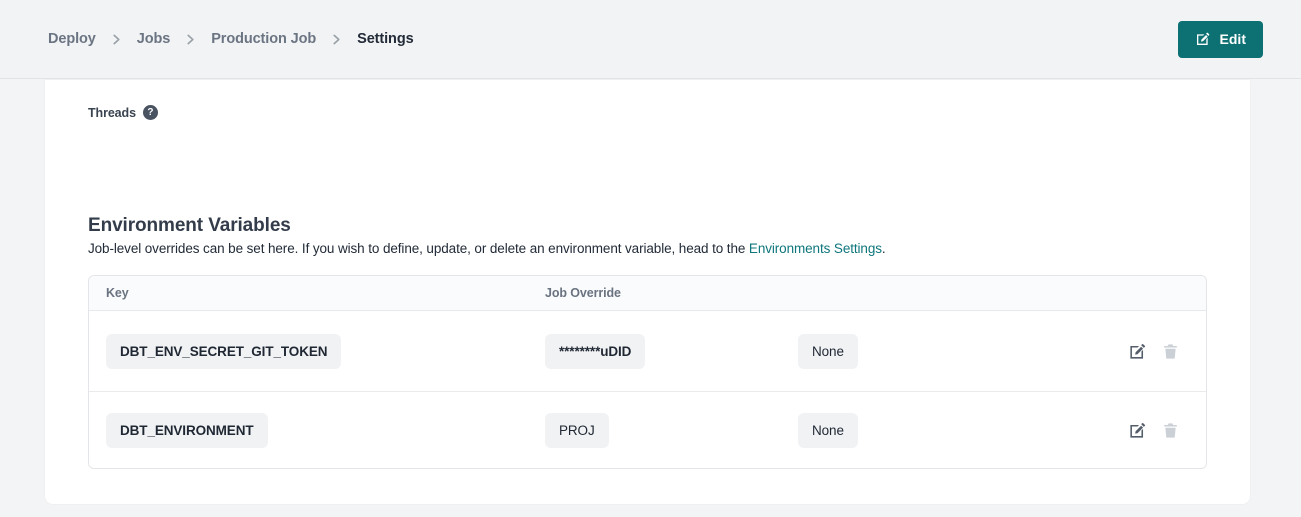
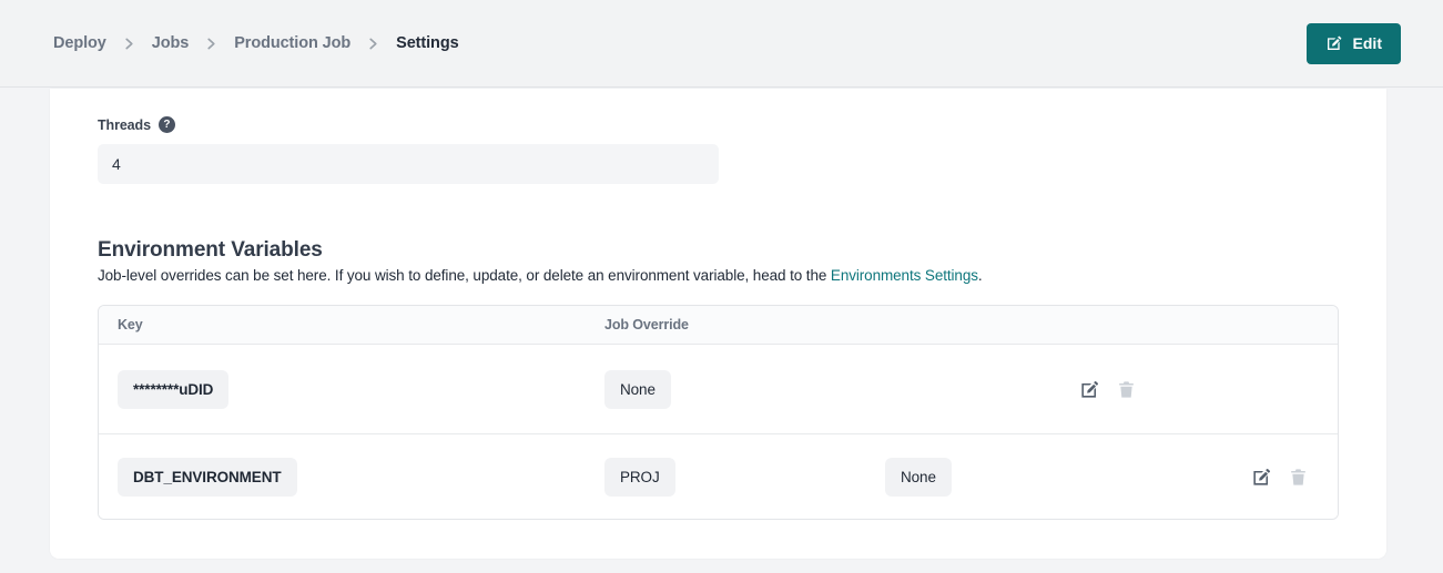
  Deploy
  Jobs
  Production Job
  Settings
  Edit
  Threads
  ?
+ 4
  Environment Variables
  Job-level overrides can be set here. If you wish to define, update, or delete an environment variable, head to the Environments Settings.
  Key
  Job Override
- DBT_ENV_SECRET_GIT_TOKEN
  ********uDID
  None
  DBT_ENVIRONMENT
  PROJ
  None
